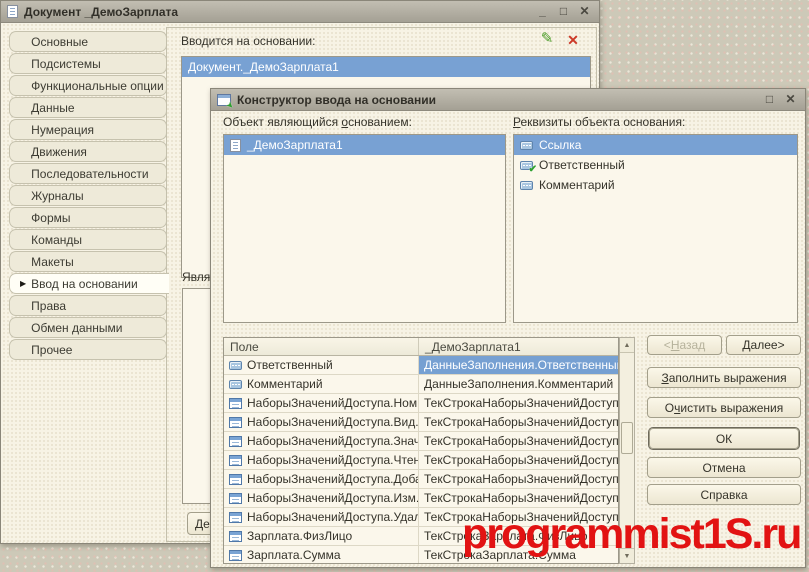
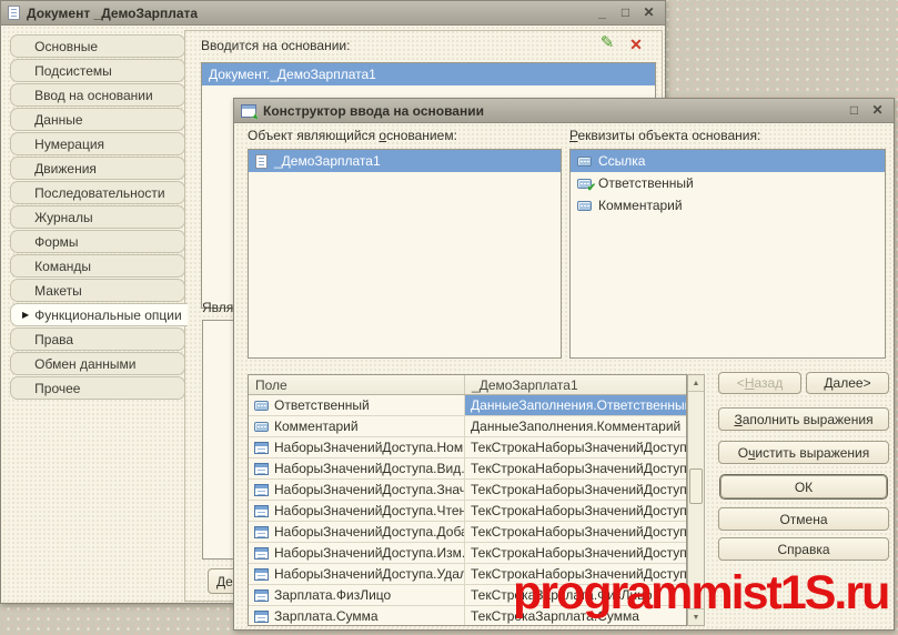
  Документ _ДемоЗарплата
  _
  □
  ✕
  Основные
  Подсистемы
- Функциональные опции
+ Ввод на основании
  Данные
  Нумерация
  Движения
  Последовательности
  Журналы
  Формы
  Команды
  Макеты
  ▶
- Ввод на основании
+ Функциональные опции
  Права
  Обмен данными
  Прочее
  Вводится на основании:
  ✎
  ✕
  Документ._ДемоЗарплата1
  Конструктор ввода на основании
  □
  ✕
  Объект являющийся основанием:
  _ДемоЗарплата1
  Реквизиты объекта основания:
  Ссылка
  Ответственный
  Комментарий
  Поле
  _ДемоЗарплата1
  Ответственный
  ДанныеЗаполнения.Ответственны
  Комментарий
  ДанныеЗаполнения.Комментарий
  НаборыЗначенийДоступа.Ном
  ТекСтрокаНаборыЗначенийДоступ
  НаборыЗначенийДоступа.Вид.
  ТекСтрокаНаборыЗначенийДоступ
  НаборыЗначенийДоступа.Знач
  ТекСтрокаНаборыЗначенийДоступ
  НаборыЗначенийДоступа.Чтен
  ТекСтрокаНаборыЗначенийДоступ
  НаборыЗначенийДоступа.Доб
  ТекСтрокаНаборыЗначенийДоступ
  НаборыЗначенийДоступа.Изм.
  ТекСтрокаНаборыЗначенийДоступ
  НаборыЗначенийДоступа.Удал
  ТекСтрокаНаборыЗначенийДоступ
  Зарплата.ФизЛицо
  ТекСтрокаЗарплата.ФизЛицо
  Зарплата.Сумма
  ТекСтрокаЗарплата.Сумма
  <
  Н
  азад
  Д
  алее>
  З
  аполнить выражения
  О
  ч
  истить выражения
  ОК
  Отмена
  Справка
  programmist1S.ru
